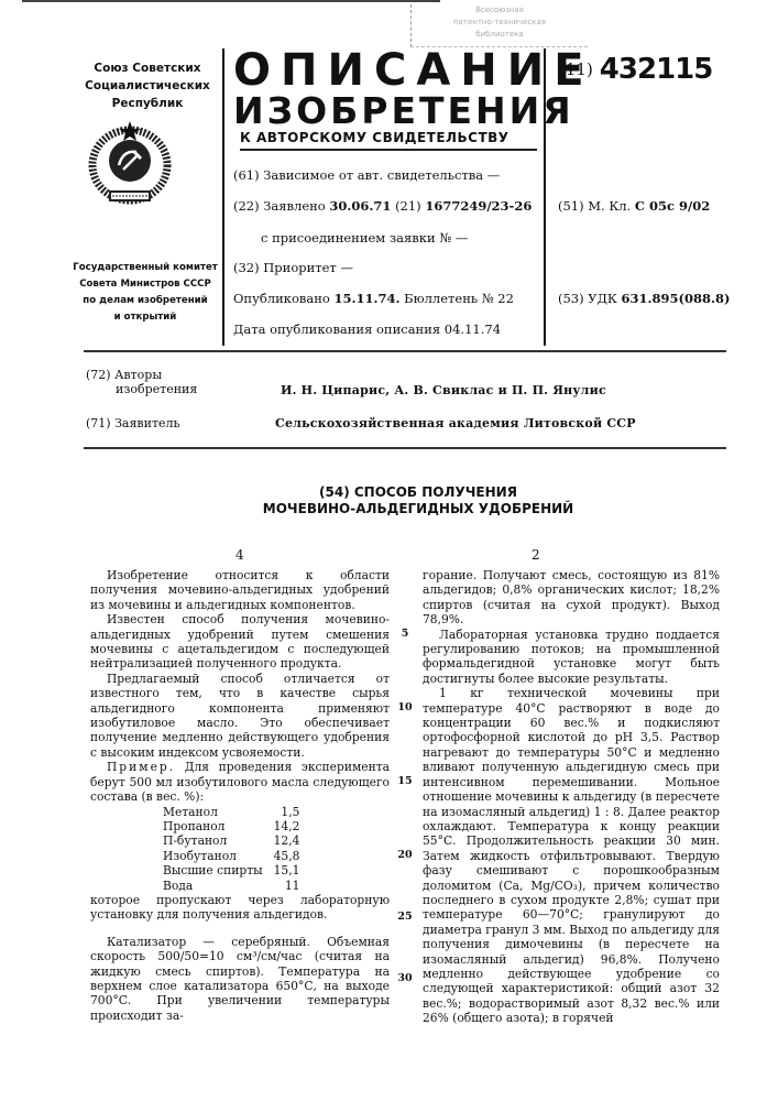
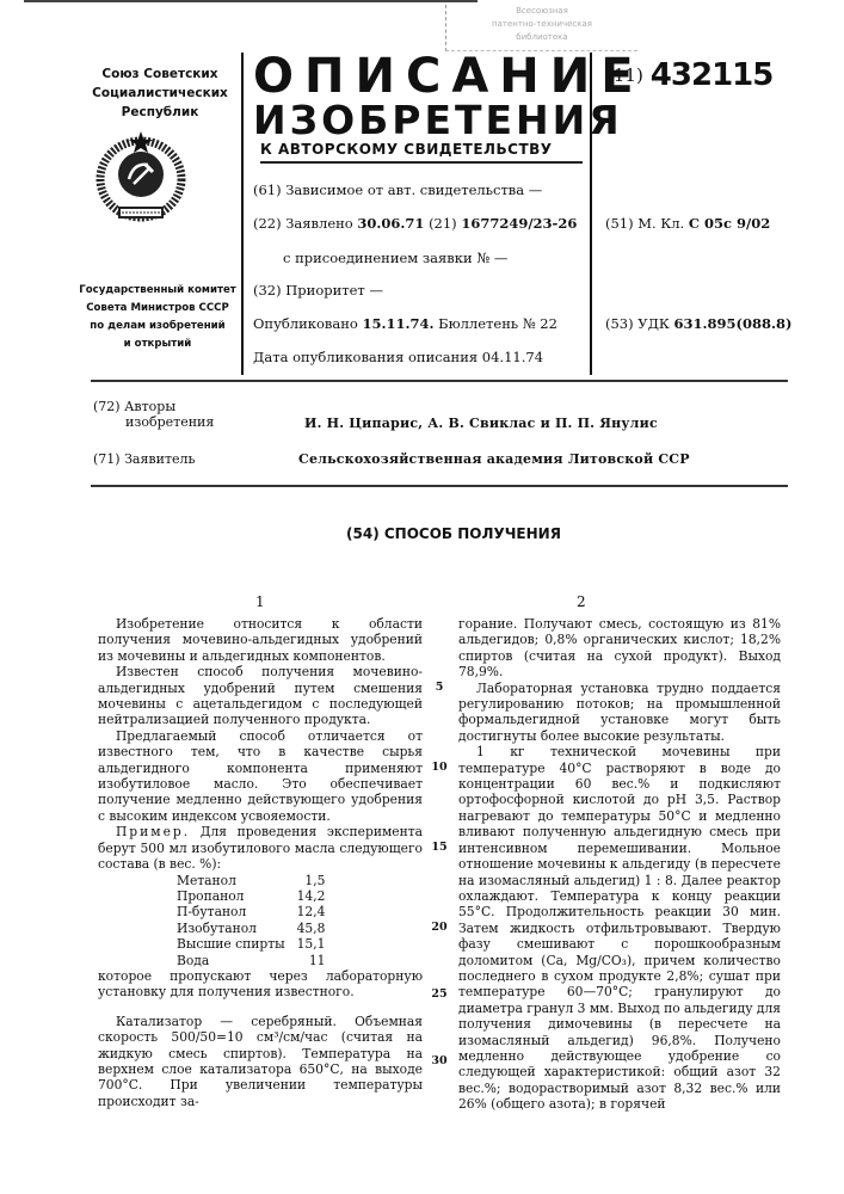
  Всесоюзная
  патентно-техническая
  библиотека
  Союз Советских
  Социалистических
  Республик
  Государственный комитет
  Совета Министров СССР
  по делам изобретений
  и открытий
  ОПИСАНИ
  ИЗОБРЕТЕНИЯ
  К АВТОРСКОМУ СВИДЕТЕЛЬСТВУ
  (11) 432115
  (61) Зависимое от авт. свидетельства —
  (22) Заявлено 30.06.71 (21) 1677249/23-26
  с присоединением заявки № —
  (32) Приоритет —
  Опубликовано 15.11.74. Бюллетень № 22
  Дата опубликования описания 04.11.74
  (51) М. Кл. С 05с 9/02
  (53) УДК 631.895(088.8)
  (72) Авторы
  изобретения
  И. Н. Ципарис, А. В. Свиклас и П. П. Янулис
  (71) Заявитель
  Сельскохозяйственная академия Литовской ССР
  (54) СПОСОБ ПОЛУЧЕНИЯ
- МОЧЕВИНО-АЛЬДЕГИДНЫХ УДОБРЕНИЙ
- 4
+ 1
  2
  Изобретение относится к области получения мочевино-альдегидных удобрений из мочевины и альдегидных компонентов.
  Известен способ получения мочевино-альдегидных удобрений путем смешения мочевины с ацетальдегидом с последующей нейтрализацией полученного продукта.
  Предлагаемый способ отличается от известного тем, что в качестве сырья альдегидного компонента применяют изобутиловое масло. Это обеспечивает получение медленно действующего удобрения с высоким индексом усвояемости.
  Пример. Для проведения эксперимента берут 500 мл изобутилового масла следующего состава (в вес. %):
  Метанол	1,5
  Пропанол	14,2
  П-бутанол	12,4
  Изобутанол	45,8
  Высшие спирты	15,1
  Вода	11
- которое пропускают через лабораторную установку для получения альдегидов.
+ которое пропускают через лабораторную установку для получения известного.
  Катализатор — серебряный. Объемная скорость 500/50=10 см³/см/час (считая на жидкую смесь спиртов). Температура на верхнем слое катализатора 650°С, на выходе 700°С. При увеличении температуры происходит за-
  5
  10
  15
  20
  25
  30
  горание. Получают смесь, состоящую из 81% альдегидов; 0,8% органических кислот; 18,2% спиртов (считая на сухой продукт). Выход 78,9%.
  Лабораторная установка трудно поддается регулированию потоков; на промышленной формальдегидной установке могут быть достигнуты более высокие результаты.
  1 кг технической мочевины при температуре 40°С растворяют в воде до концентрации 60 вес.% и подкисляют ортофосфорной кислотой до pH 3,5. Раствор нагревают до температуры 50°С и медленно вливают полученную альдегидную смесь при интенсивном перемешивании. Мольное отношение мочевины к альдегиду (в пересчете на изомасляный альдегид) 1 : 8. Далее реактор охлаждают. Температура к концу реакции 55°С. Продолжительность реакции 30 мин. Затем жидкость отфильтровывают. Твердую фазу смешивают с порошкообразным доломитом (Ca, Mg/CO₃), причем количество последнего в сухом продукте 2,8%; сушат при температуре 60—70°С; гранулируют до диаметра гранул 3 мм. Выход по альдегиду для получения димочевины (в пересчете на изомасляный альдегид) 96,8%. Получено медленно действующее удобрение со следующей характеристикой: общий азот 32 вес.%; водорастворимый азот 8,32 вес.% или 26% (общего азота); в горячей
